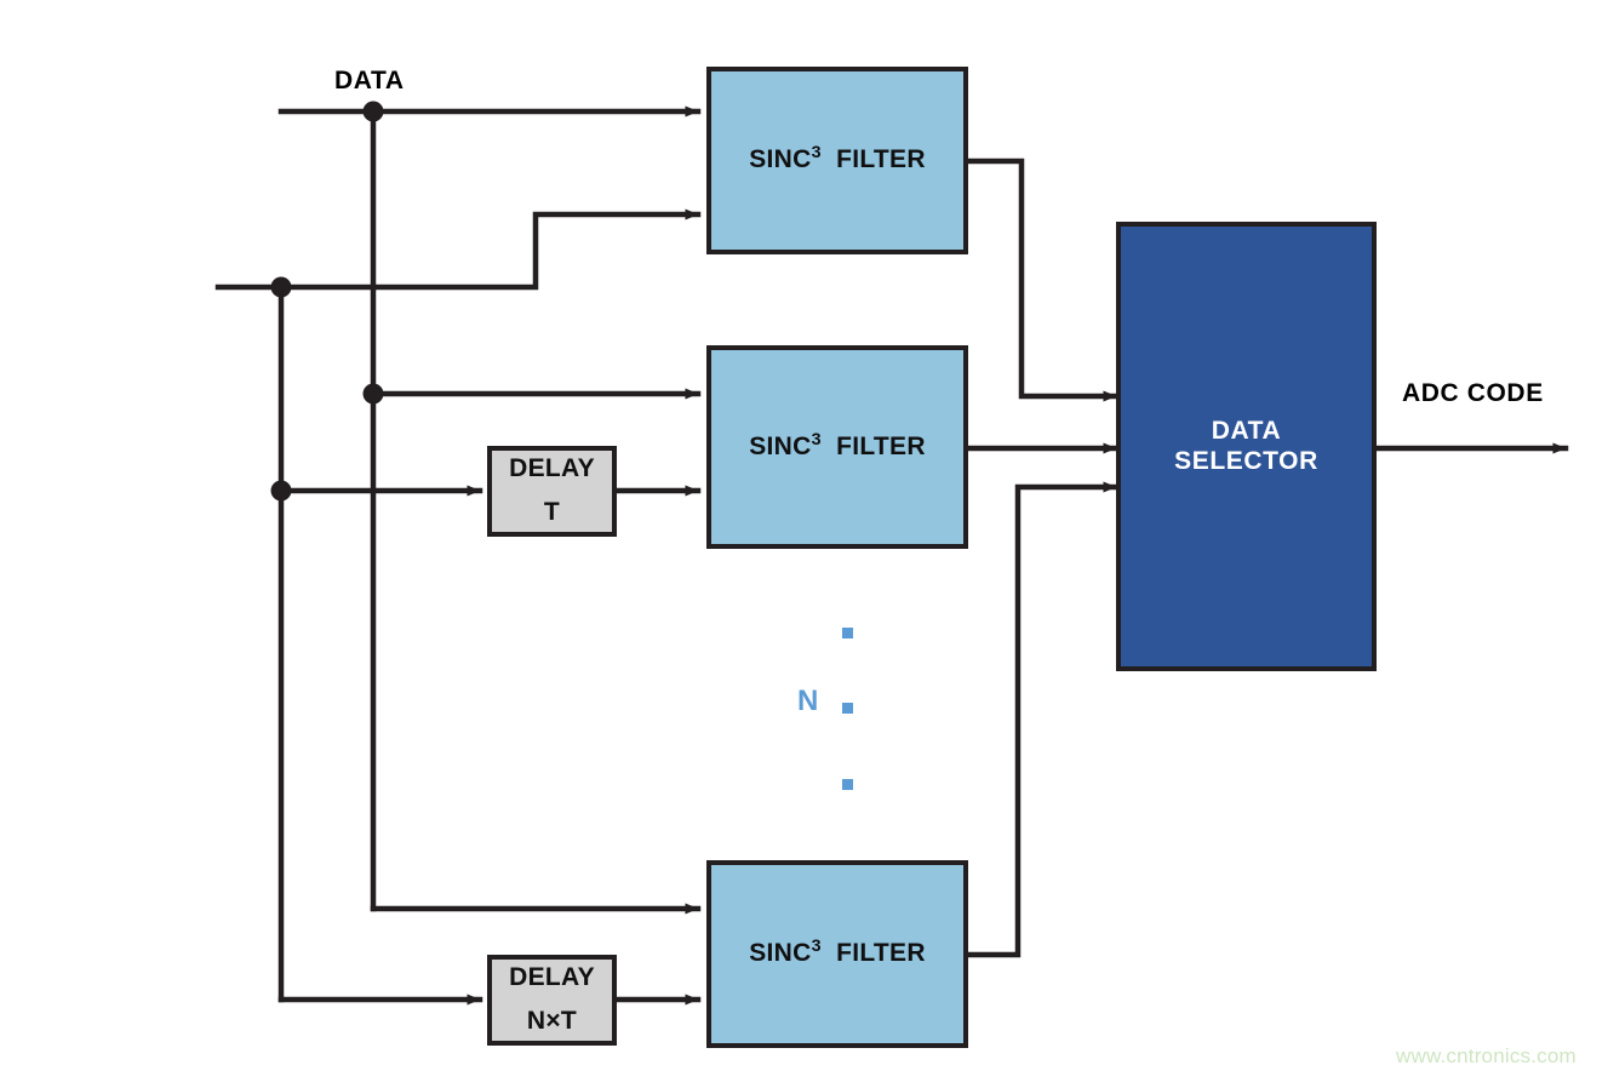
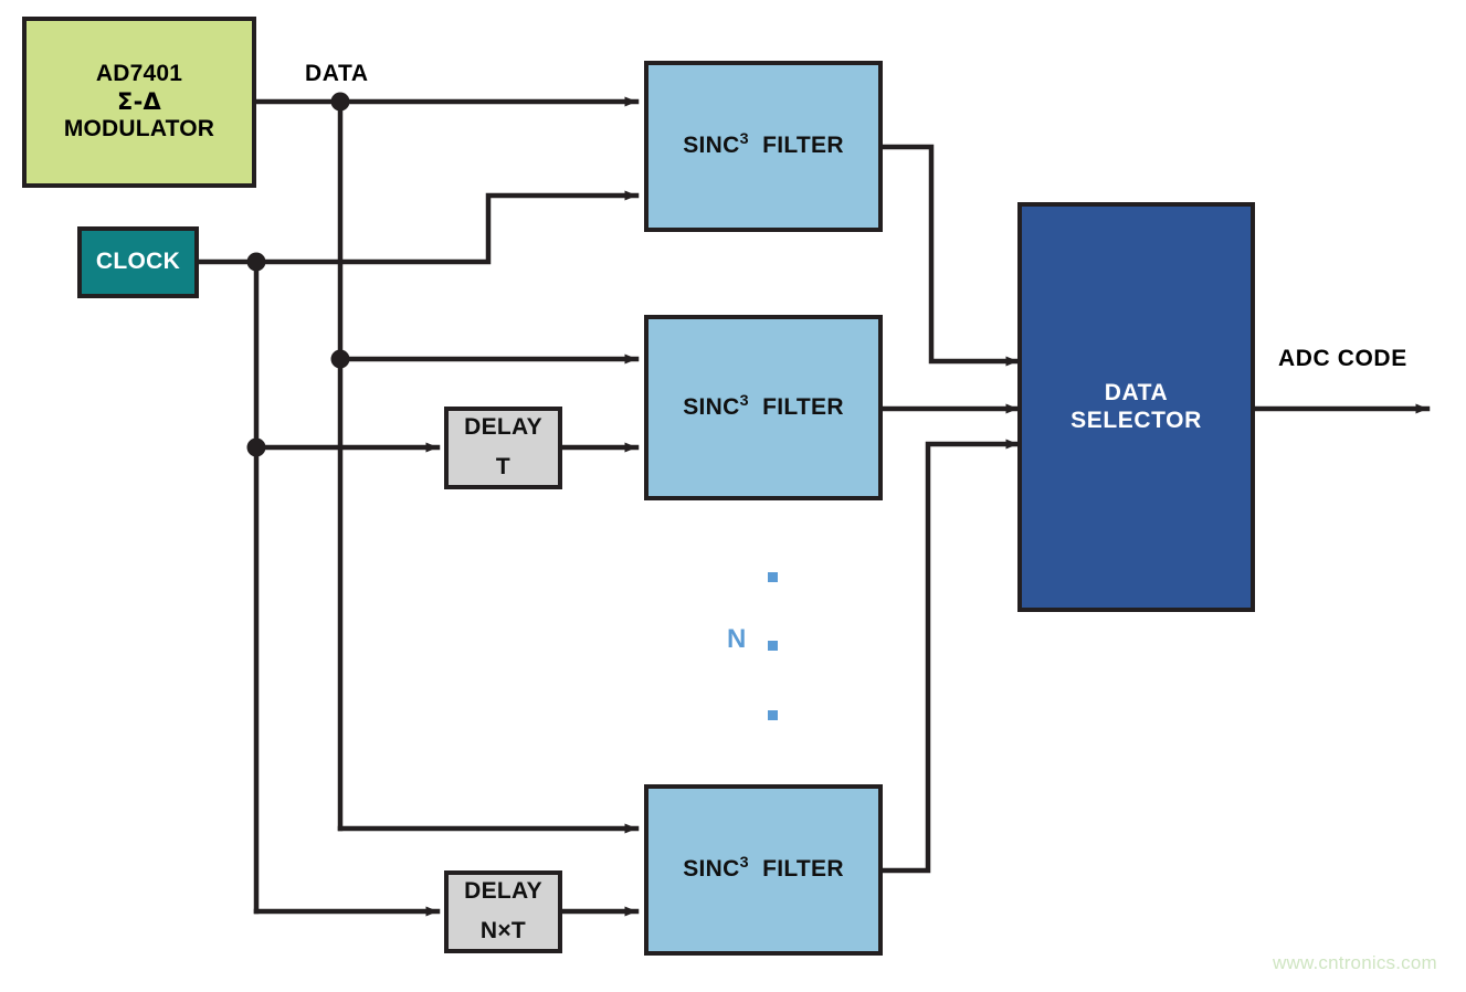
+ AD7401
+ Σ-Δ
+ MODULATOR
+ CLOCK
  SINC3 FILTER
  SINC3 FILTER
  SINC3 FILTER
  DELAY
  T
  DELAY
  N×T
  DATA
  SELECTOR
  DATA
  ADC CODE
  N
  www.cntronics.com
